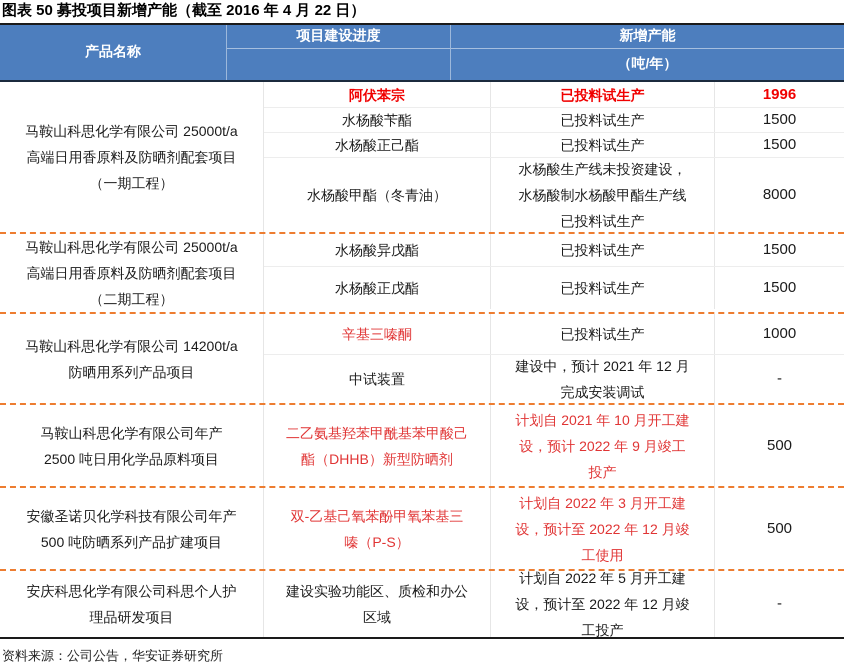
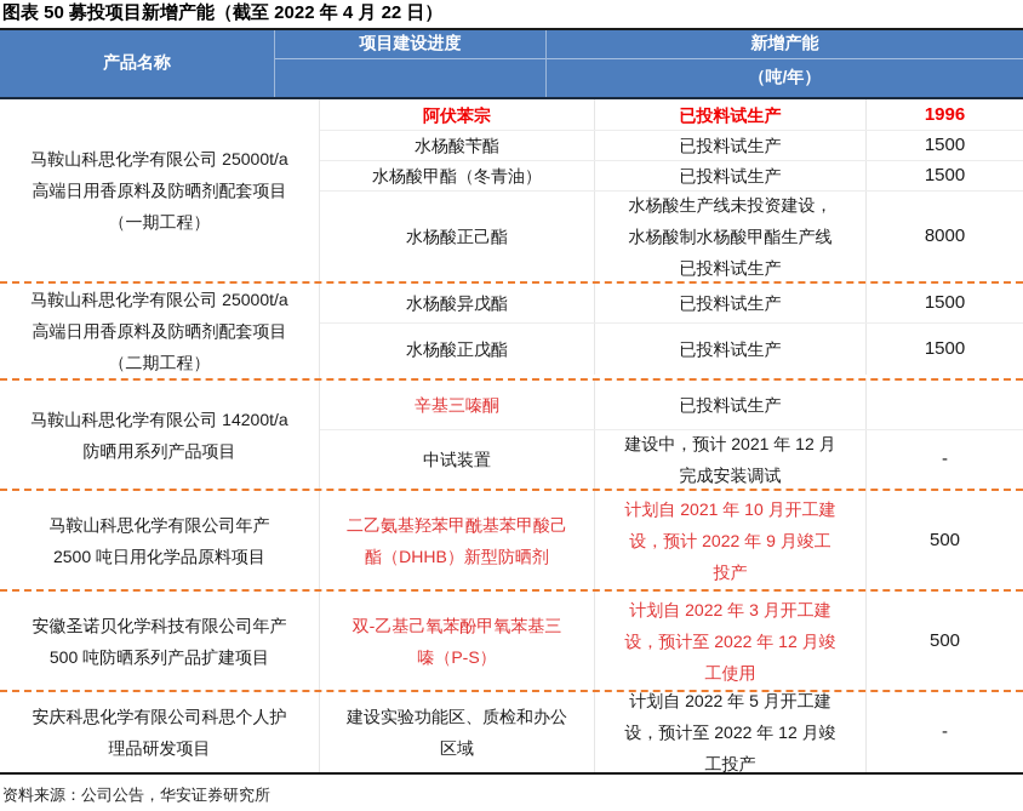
- 图表 50 募投项目新增产能（截至 2016 年 4 月 22 日）
+ 图表 50 募投项目新增产能（截至 2022 年 4 月 22 日）
  产品名称
  项目建设进度
  新增产能
  （吨/年）
  马鞍山科思化学有限公司 25000t/a
  高端日用香原料及防晒剂配套项目
  （一期工程）
  阿伏苯宗
  已投料试生产
  1996
  水杨酸苄酯
  已投料试生产
  1500
- 水杨酸正己酯
+ 水杨酸甲酯（冬青油）
  已投料试生产
  1500
- 水杨酸甲酯（冬青油）
+ 水杨酸正己酯
  水杨酸生产线未投资建设，
  水杨酸制水杨酸甲酯生产线
  已投料试生产
  8000
  马鞍山科思化学有限公司 25000t/a
  高端日用香原料及防晒剂配套项目
  （二期工程）
  水杨酸异戊酯
  已投料试生产
  1500
  水杨酸正戊酯
  已投料试生产
  1500
  马鞍山科思化学有限公司 14200t/a
  防晒用系列产品项目
  辛基三嗪酮
  已投料试生产
- 1000
  中试装置
  建设中，预计 2021 年 12 月
  完成安装调试
  -
  马鞍山科思化学有限公司年产
  2500 吨日用化学品原料项目
  二乙氨基羟苯甲酰基苯甲酸己
  酯（DHHB）新型防晒剂
  计划自 2021 年 10 月开工建
  设，预计 2022 年 9 月竣工
  投产
  500
  安徽圣诺贝化学科技有限公司年产
  500 吨防晒系列产品扩建项目
  双-乙基己氧苯酚甲氧苯基三
  嗪（P-S）
  计划自 2022 年 3 月开工建
  设，预计至 2022 年 12 月竣
  工使用
  500
  安庆科思化学有限公司科思个人护
  理品研发项目
  建设实验功能区、质检和办公
  区域
  计划自 2022 年 5 月开工建
  设，预计至 2022 年 12 月竣
  工投产
  -
  资料来源：公司公告，华安证券研究所
